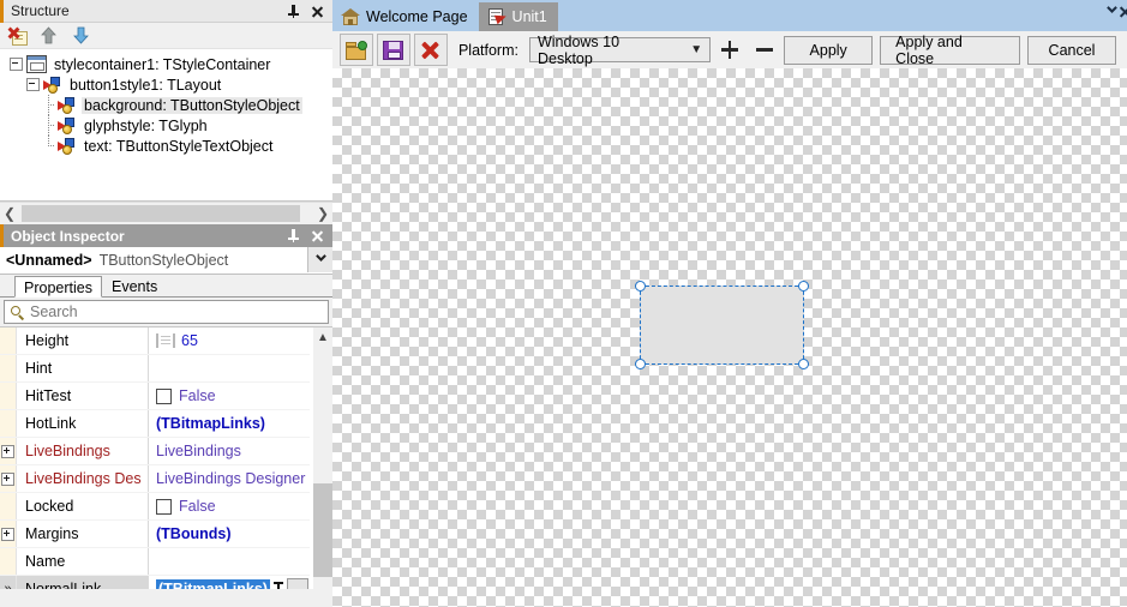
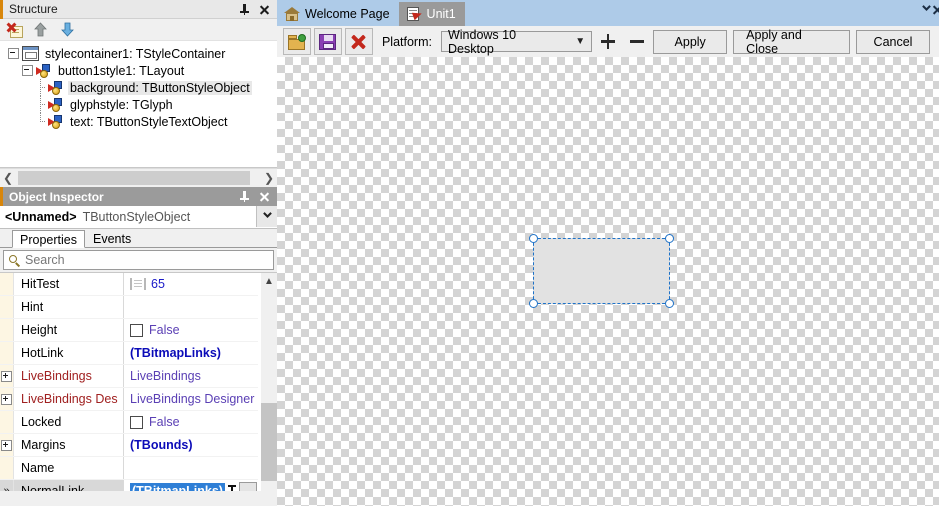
  Structure
  stylecontainer1: TStyleContainer
  button1style1: TLayout
  background: TButtonStyleObject
  glyphstyle: TGlyph
  text: TButtonStyleTextObject
  ❮
  ❯
  Object Inspector
  <Unnamed>
  TButtonStyleObject
  Properties
  Events
  Search
- Height
+ HitTest
  65
  Hint
- HitTest
+ Height
  False
  HotLink
  (TBitmapLinks)
  LiveBindings
  LiveBindings
  LiveBindings Des
  LiveBindings Designer
  Locked
  False
  Margins
  (TBounds)
  Name
  »
  ▲
  Welcome Page
  Unit1
  Platform:
  Windows 10 Desktop
  ▼
  Apply
  Apply and Close
  Cancel
